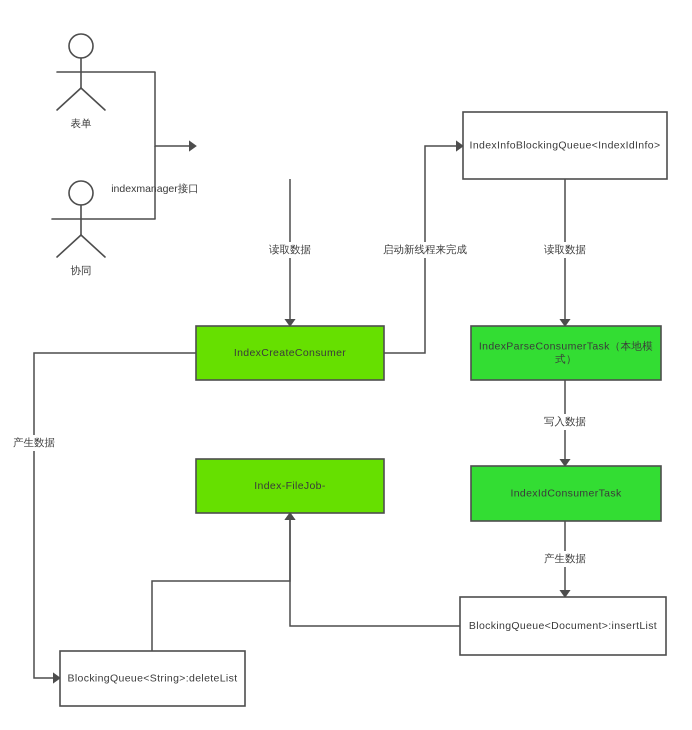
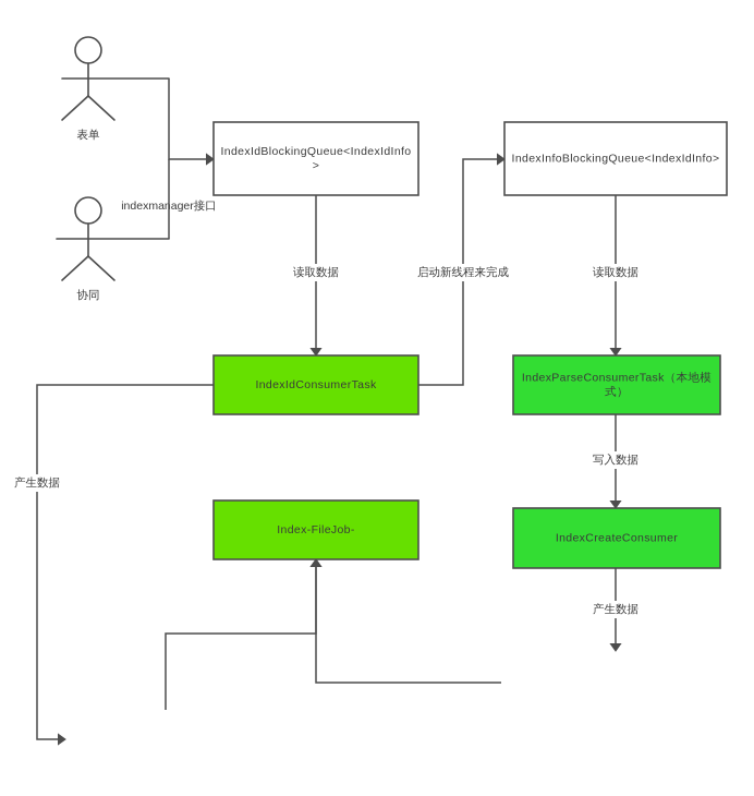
  indexmanager接口
  读取数据
  启动新线程来完成
  读取数据
  写入数据
  产生数据
  产生数据
+ IndexIdBlockingQueue<IndexIdInfo
+ >
  IndexInfoBlockingQueue<IndexIdInfo>
- IndexCreateConsumer
+ IndexIdConsumerTask
  IndexParseConsumerTask（本地模
  式）
  Index-FileJob-
- IndexIdConsumerTask
+ IndexCreateConsumer
- BlockingQueue<Document>:insertList
- BlockingQueue<String>:deleteList
  表单
  协同
